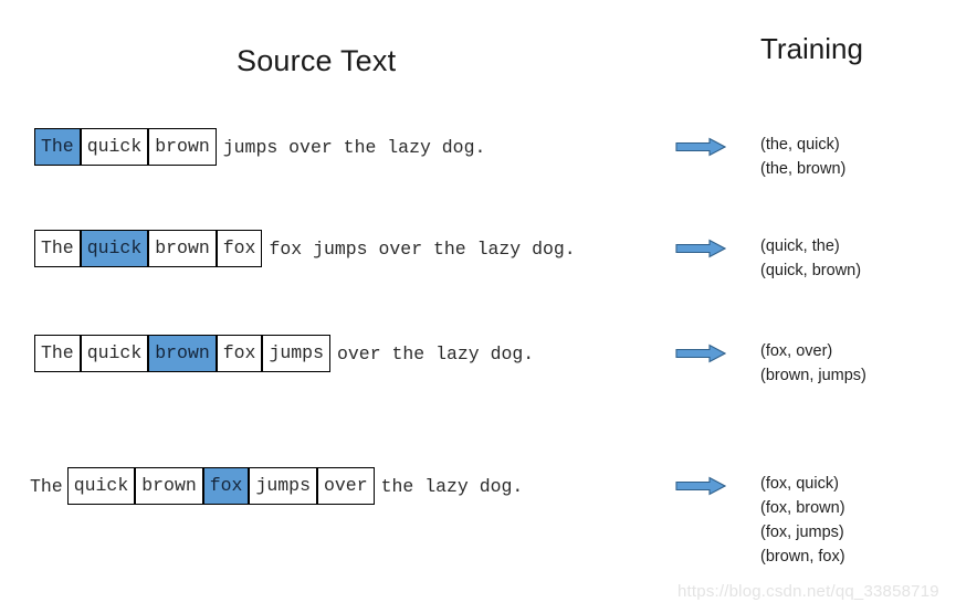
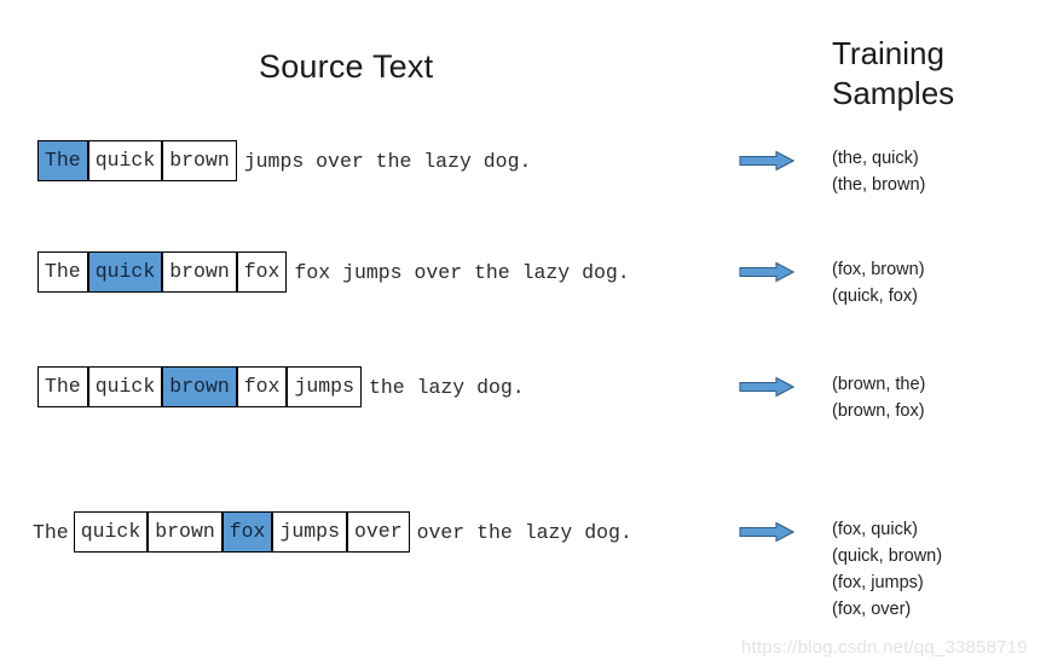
  Source Text
  Training
+ Samples
  The
  quick
  brown
  jumps over the lazy dog.
  The
  quick
  brown
  fox
  fox jumps over the lazy dog.
  The
  quick
  brown
  fox
  jumps
- over the lazy dog.
+ the lazy dog.
  The
  quick
  brown
  fox
  jumps
  over
- the lazy dog.
+ over the lazy dog.
  (the, quick)
  (the, brown)
- (quick, the)
- (quick, brown)
+ (fox, brown)
+ (quick, fox)
+ (brown, the)
- (fox, over)
+ (brown, fox)
- (brown, jumps)
  (fox, quick)
- (fox, brown)
+ (quick, brown)
  (fox, jumps)
- (brown, fox)
+ (fox, over)
  https://blog.csdn.net/qq_33858719
